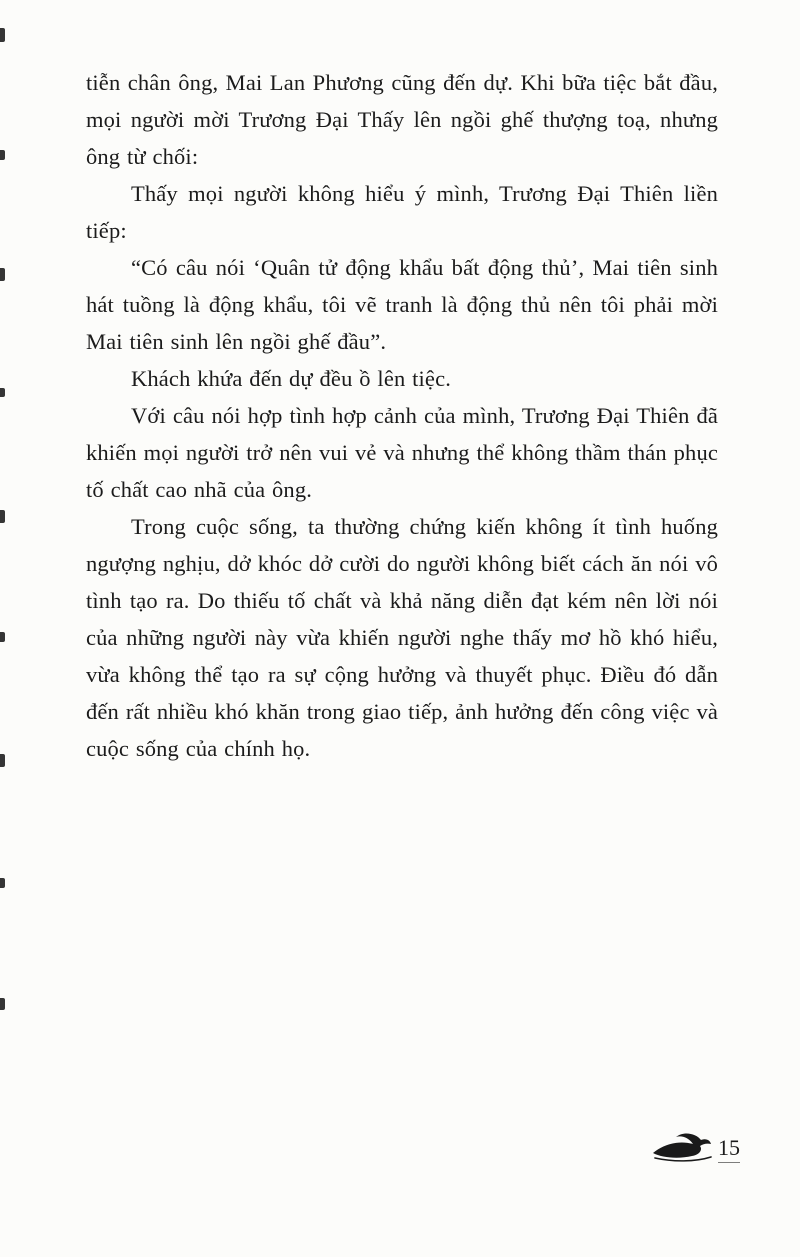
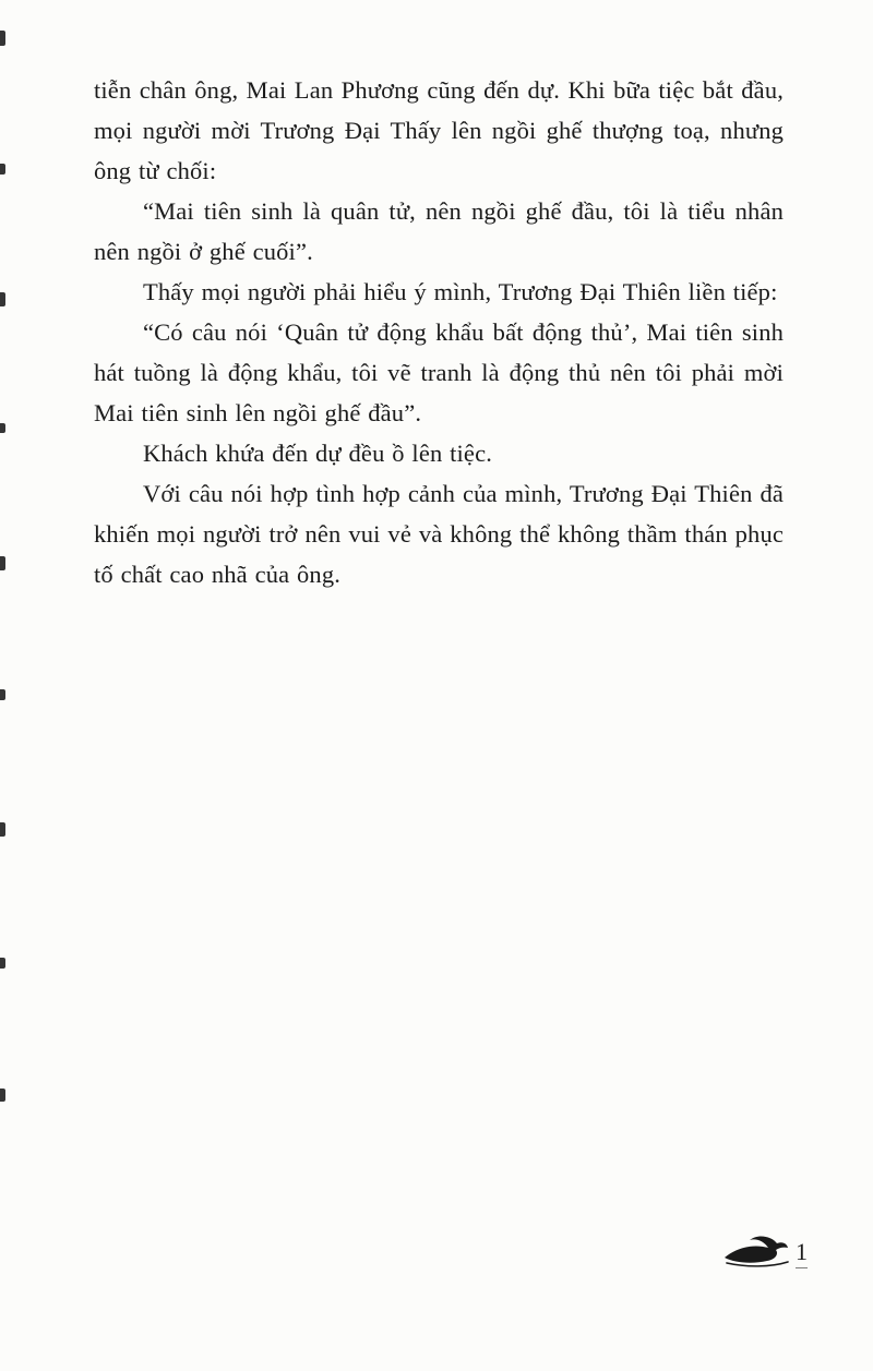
  tiễn chân ông, Mai Lan Phương cũng đến dự. Khi bữa tiệc bắt đầu, mọi người mời Trương Đại Thấy lên ngồi ghế thượng toạ, nhưng ông từ chối:
+ “Mai tiên sinh là quân tử, nên ngồi ghế đầu, tôi là tiểu nhân nên ngồi ở ghế cuối”.
- Thấy mọi người không hiểu ý mình, Trương Đại Thiên liền tiếp:
+ Thấy mọi người phải hiểu ý mình, Trương Đại Thiên liền tiếp:
  “Có câu nói ‘Quân tử động khẩu bất động thủ’, Mai tiên sinh hát tuồng là động khẩu, tôi vẽ tranh là động thủ nên tôi phải mời Mai tiên sinh lên ngồi ghế đầu”.
  Khách khứa đến dự đều ồ lên tiệc.
- Với câu nói hợp tình hợp cảnh của mình, Trương Đại Thiên đã khiến mọi người trở nên vui vẻ và nhưng thể không thầm thán phục tố chất cao nhã của ông.
+ Với câu nói hợp tình hợp cảnh của mình, Trương Đại Thiên đã khiến mọi người trở nên vui vẻ và không thể không thầm thán phục tố chất cao nhã của ông.
- Trong cuộc sống, ta thường chứng kiến không ít tình huống ngượng nghịu, dở khóc dở cười do người không biết cách ăn nói vô tình tạo ra. Do thiếu tố chất và khả năng diễn đạt kém nên lời nói của những người này vừa khiến người nghe thấy mơ hồ khó hiểu, vừa không thể tạo ra sự cộng hưởng và thuyết phục. Điều đó dẫn đến rất nhiều khó khăn trong giao tiếp, ảnh hưởng đến công việc và cuộc sống của chính họ.
- 15
+ 1
